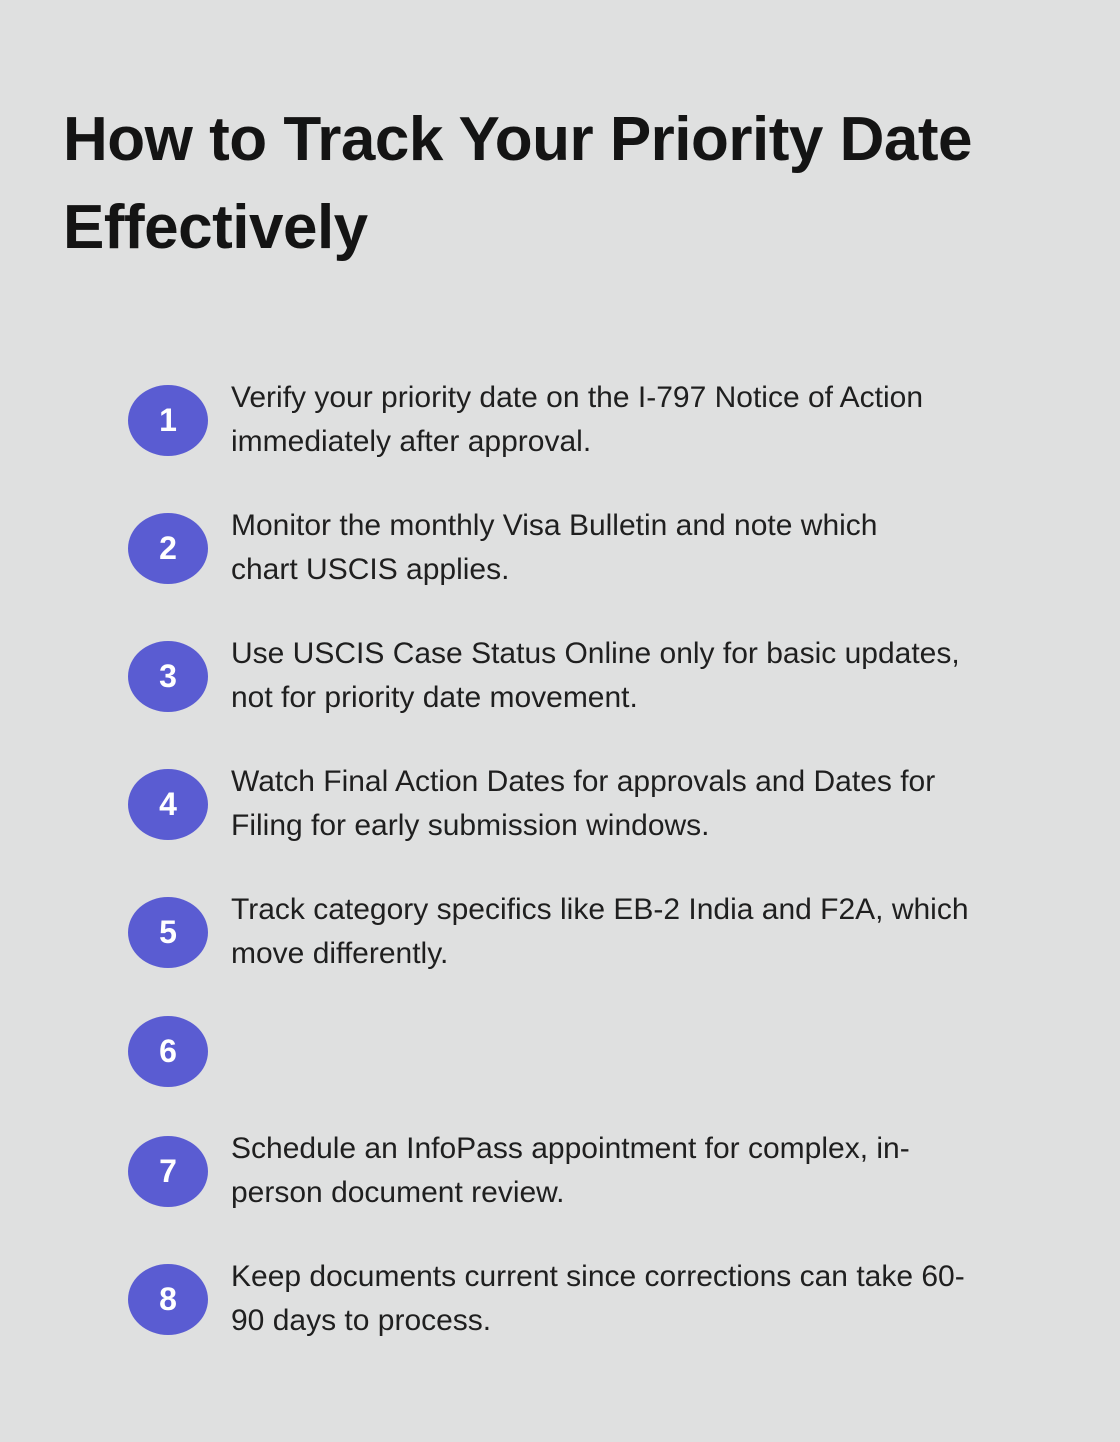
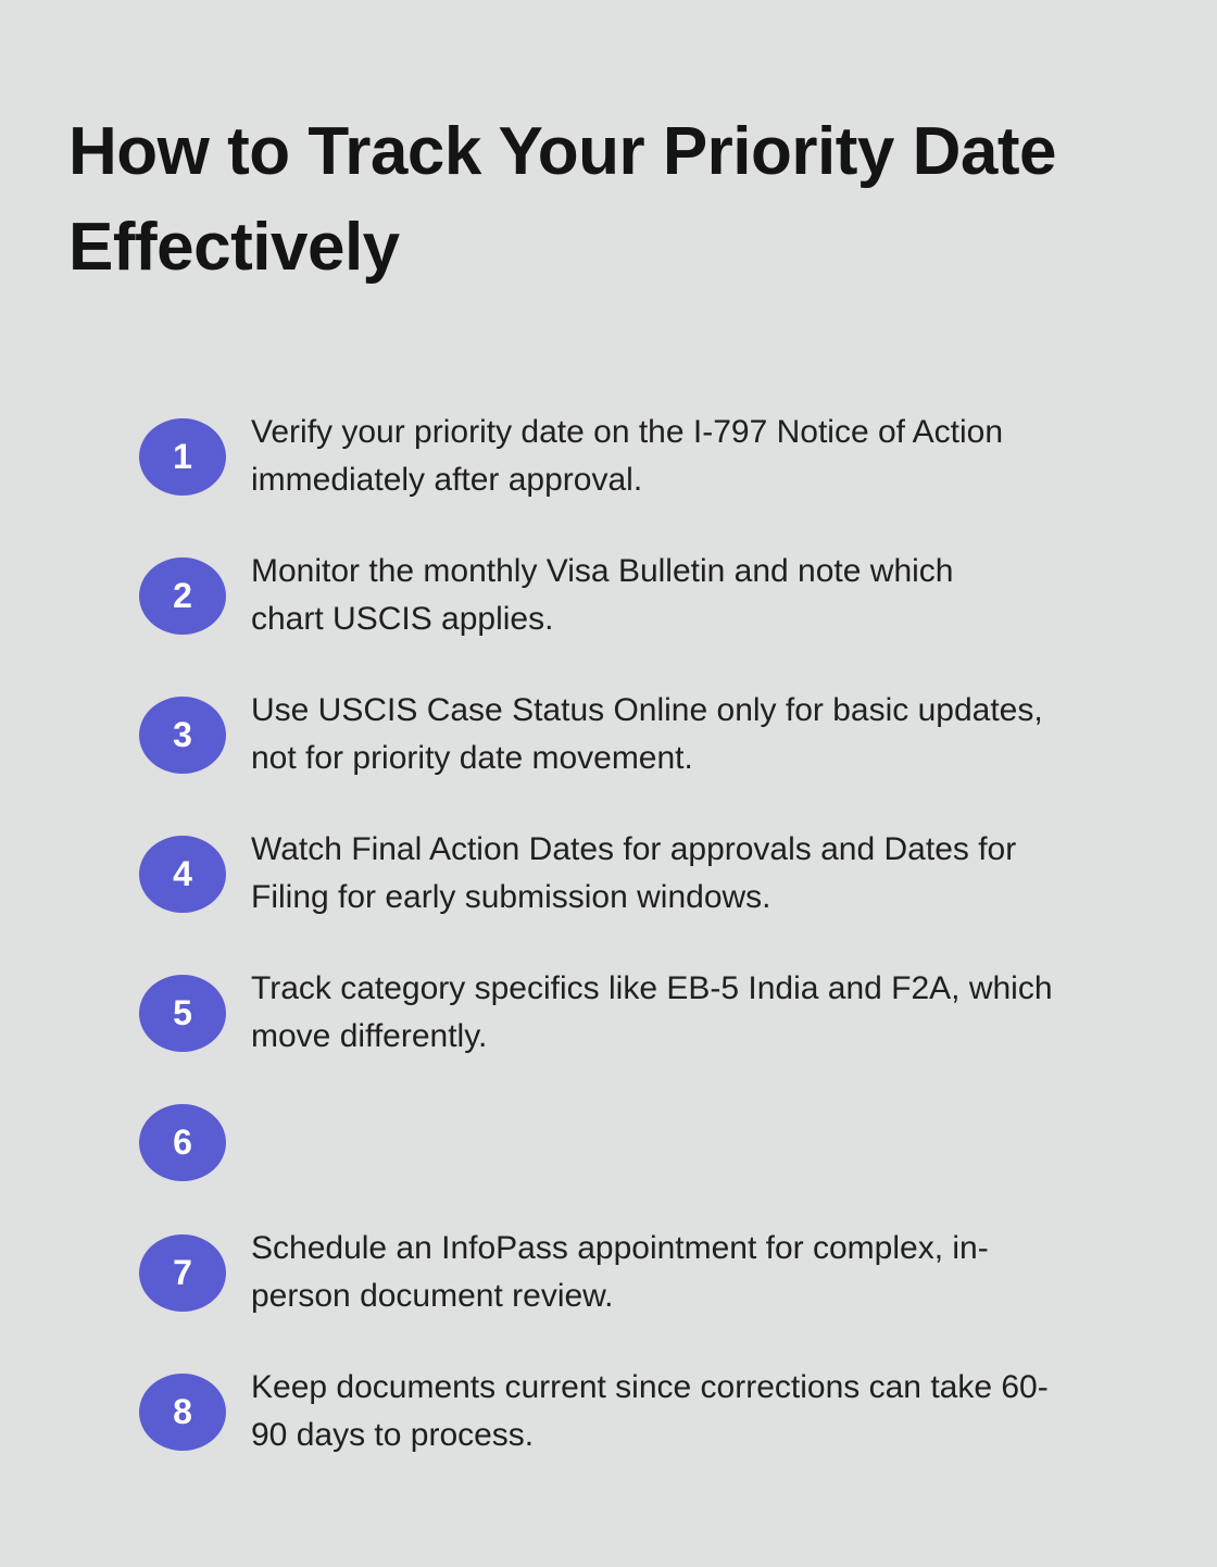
  How to Track Your Priority Date Effectively
  1
  Verify your priority date on the I-797 Notice of Action
  immediately after approval.
  2
  Monitor the monthly Visa Bulletin and note which
  chart USCIS applies.
  3
  Use USCIS Case Status Online only for basic updates,
  not for priority date movement.
  4
  Watch Final Action Dates for approvals and Dates for
  Filing for early submission windows.
  5
- Track category specifics like EB-2 India and F2A, which
+ Track category specifics like EB-5 India and F2A, which
  move differently.
  6
  7
  Schedule an InfoPass appointment for complex, in-
  person document review.
  8
  Keep documents current since corrections can take 60-
  90 days to process.
